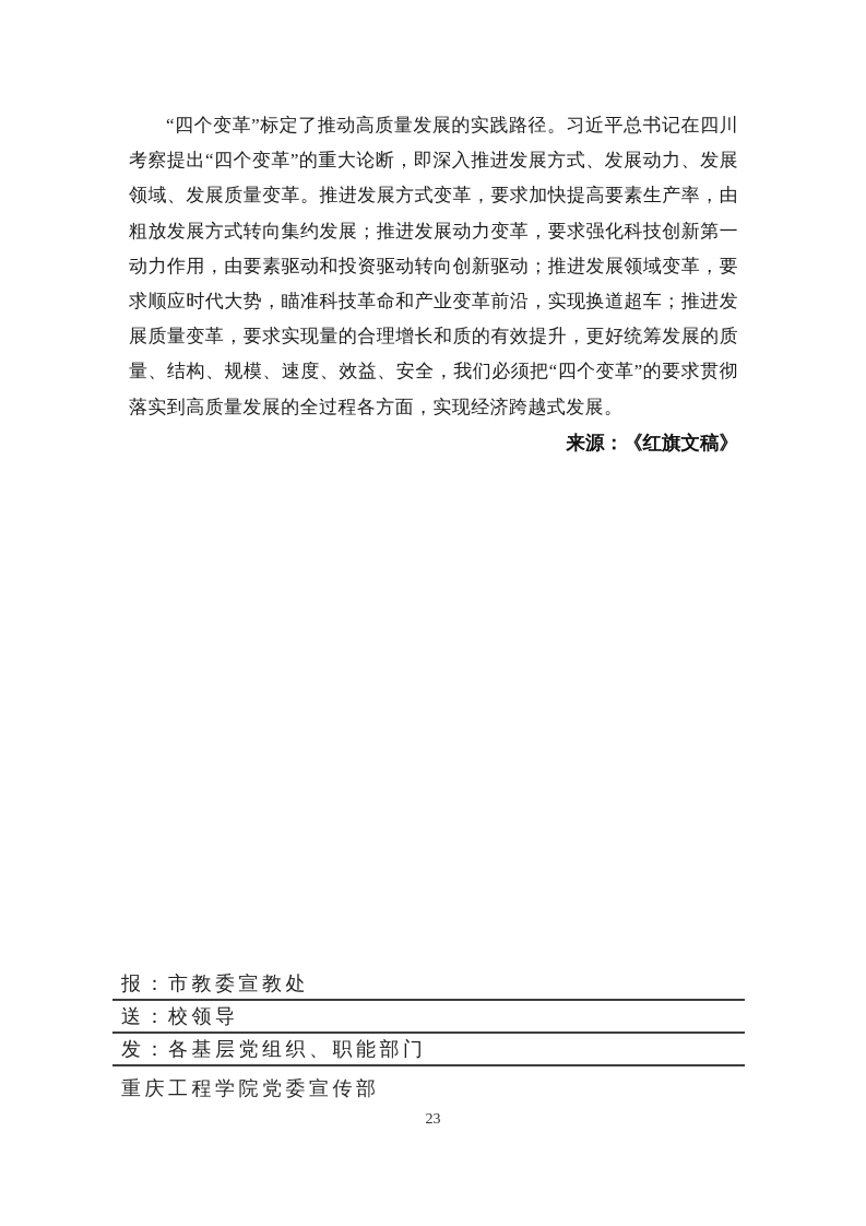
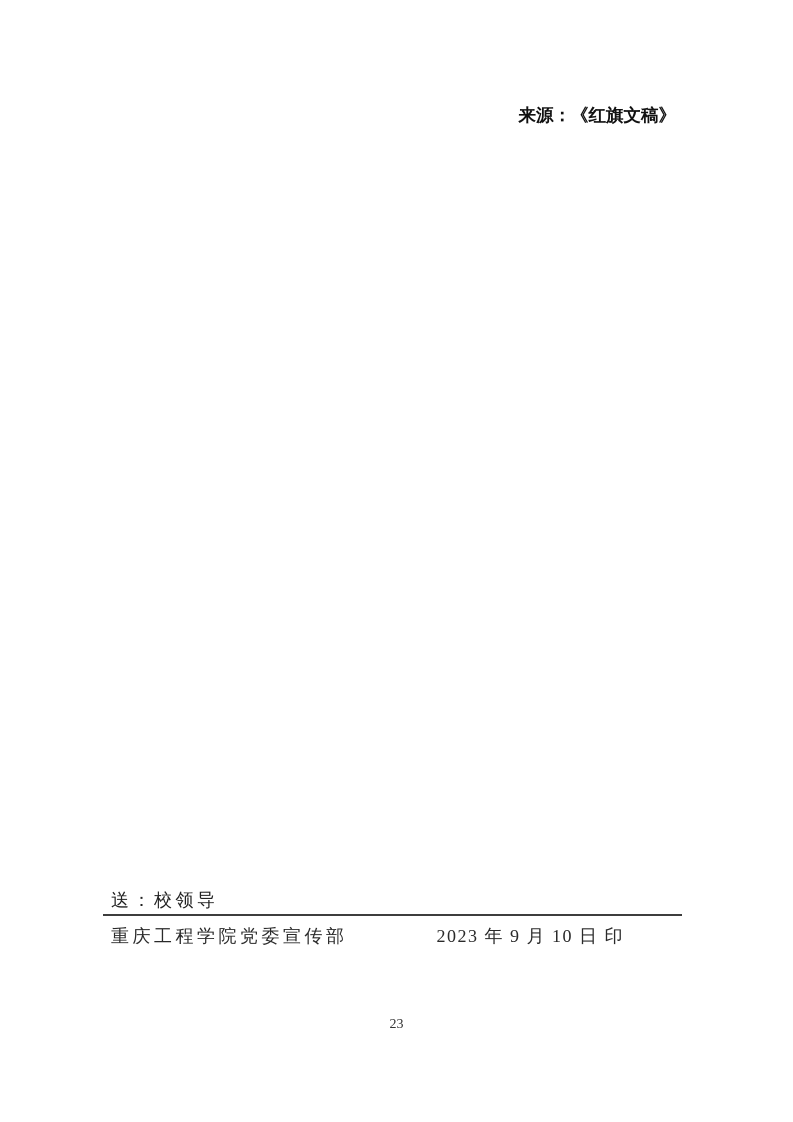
- “四个变革”标定了推动高质量发展的实践路径。习近平总书记在四川考察提出“四个变革”的重大论断，即深入推进发展方式、发展动力、发展领域、发展质量变革。推进发展方式变革，要求加快提高要素生产率，由粗放发展方式转向集约发展；推进发展动力变革，要求强化科技创新第一动力作用，由要素驱动和投资驱动转向创新驱动；推进发展领域变革，要求顺应时代大势，瞄准科技革命和产业变革前沿，实现换道超车；推进发展质量变革，要求实现量的合理增长和质的有效提升，更好统筹发展的质量、结构、规模、速度、效益、安全，我们必须把“四个变革”的要求贯彻落实到高质量发展的全过程各方面，实现经济跨越式发展。
  来源：《红旗文稿》
- 报：市教委宣教处
  送：校领导
- 发：各基层党组织、职能部门
  重庆工程学院党委宣传部
+ 2023 年 9 月 10 日 印
  23
